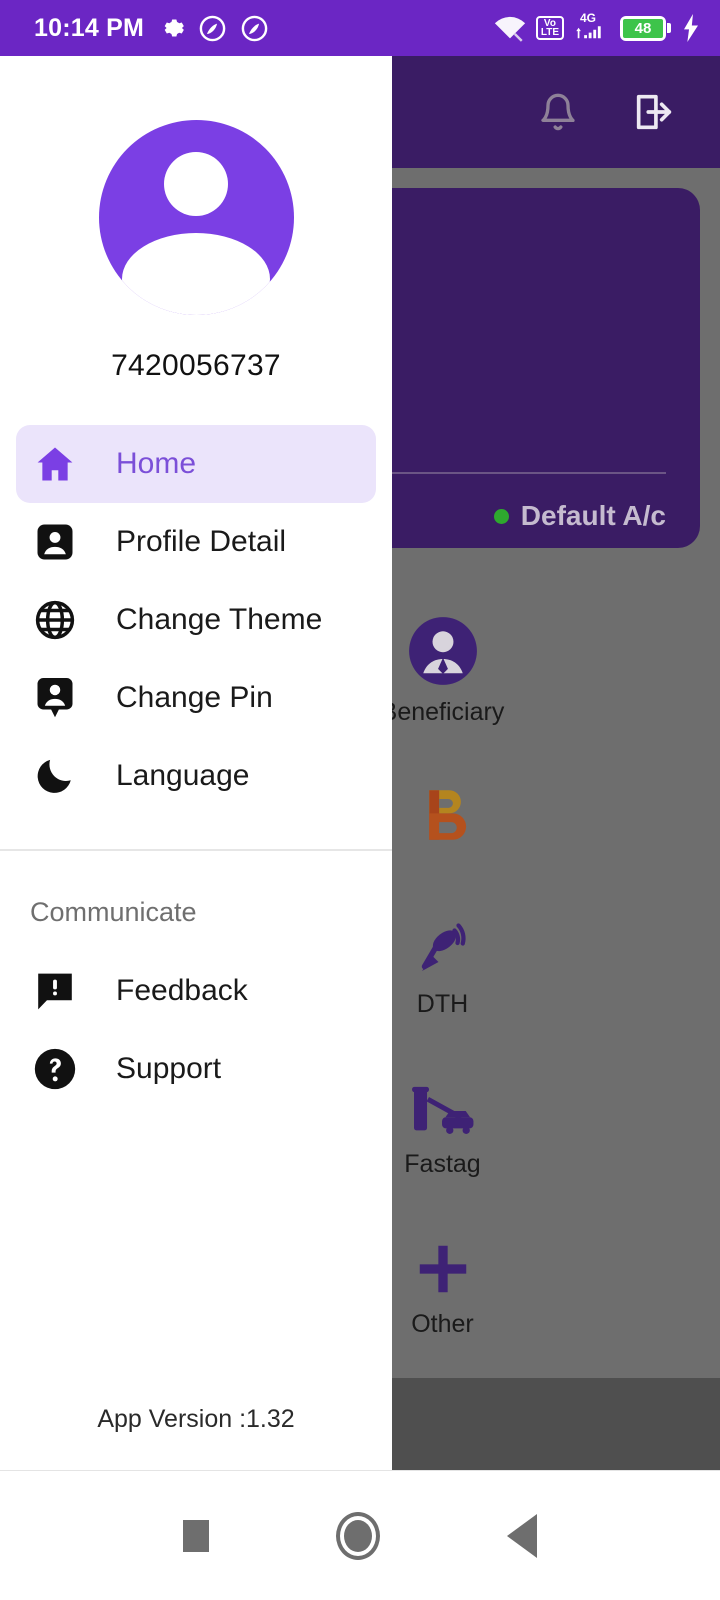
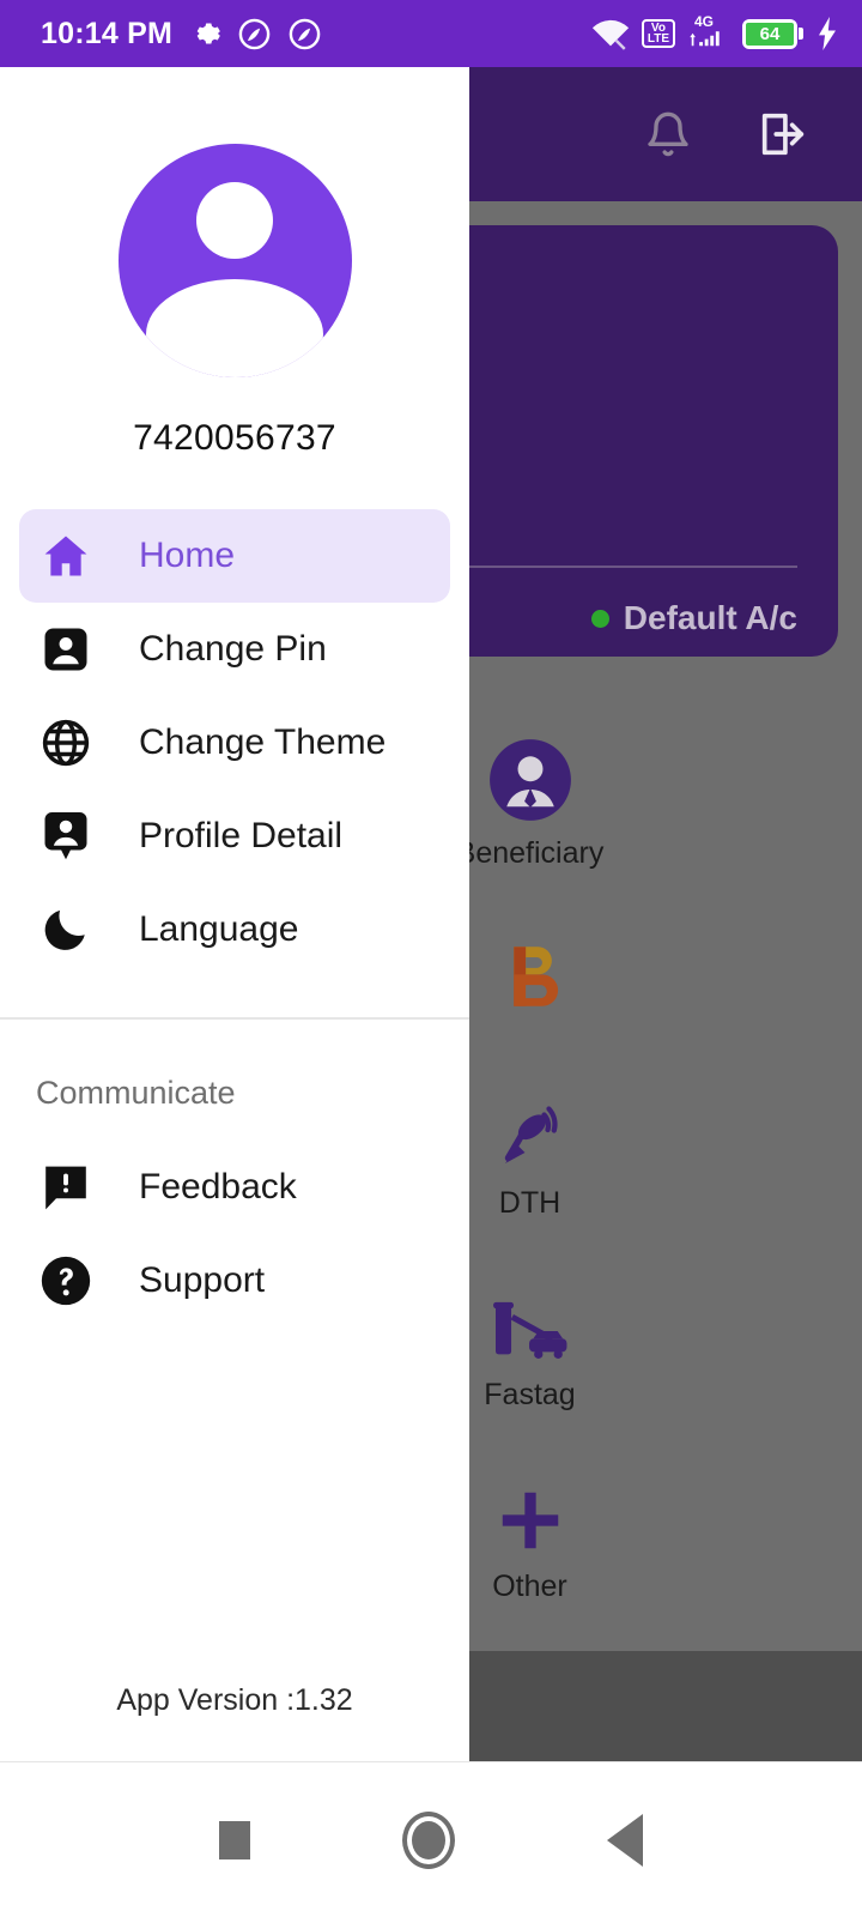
  Default A/c
  eneficiary
  DTH
  Fastag
  Other
  7420056737
  Home
- Profile Detail
+ Change Pin
  Change Theme
- Change Pin
+ Profile Detail
  Language
  Communicate
  Feedback
  Support
  App Version :1.32
  10:14 PM
  Vo
  LTE
  4G
- 48
+ 64
